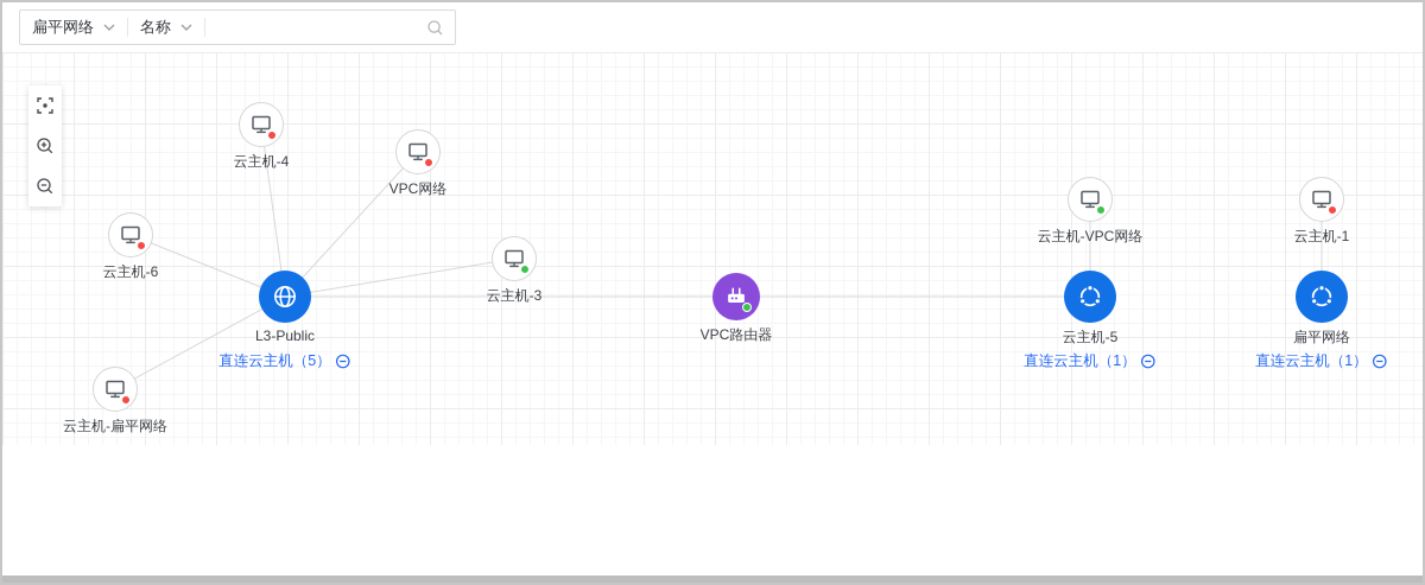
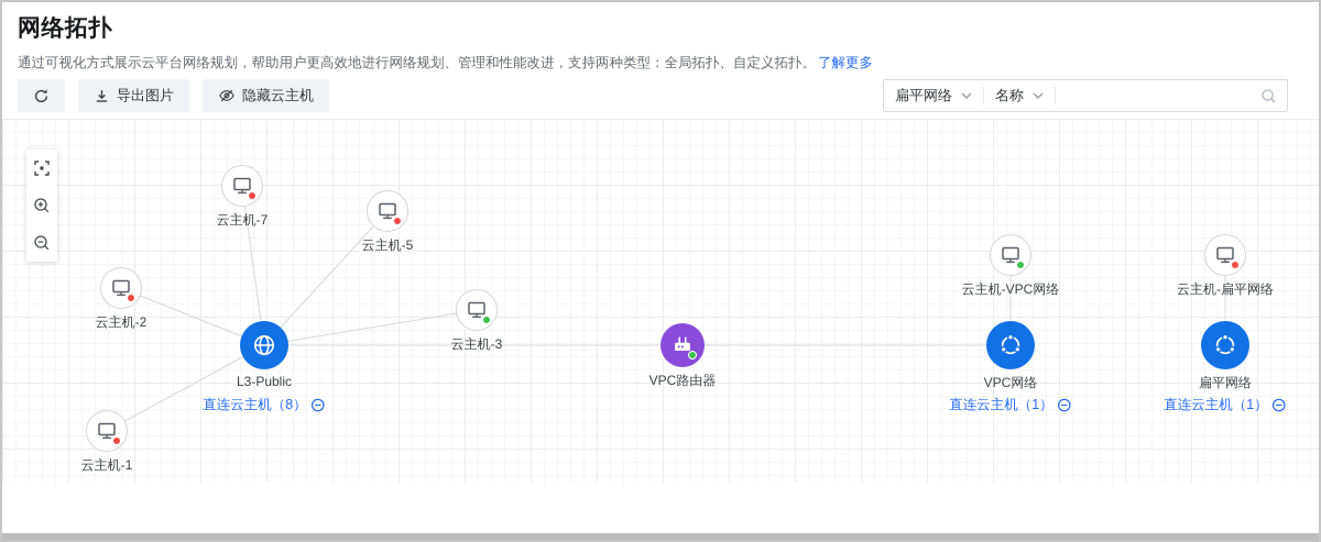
+ 网络拓扑
+ 通过可视化方式展示云平台网络规划，帮助用户更高效地进行网络规划、管理和性能改进，支持两种类型：全局拓扑、自定义拓扑。 了解更多
+ 导出图片
+ 隐藏云主机
  扁平网络
  名称
- 云主机-4
+ 云主机-7
- VPC网络
+ 云主机-5
- 云主机-6
+ 云主机-2
  云主机-3
- 云主机-扁平网络
+ 云主机-1
  L3-Public
- 直连云主机（5）
+ 直连云主机（8）
  VPC路由器
  云主机-VPC网络
- 云主机-5
+ VPC网络
  直连云主机（1）
- 云主机-1
+ 云主机-扁平网络
  扁平网络
  直连云主机（1）
